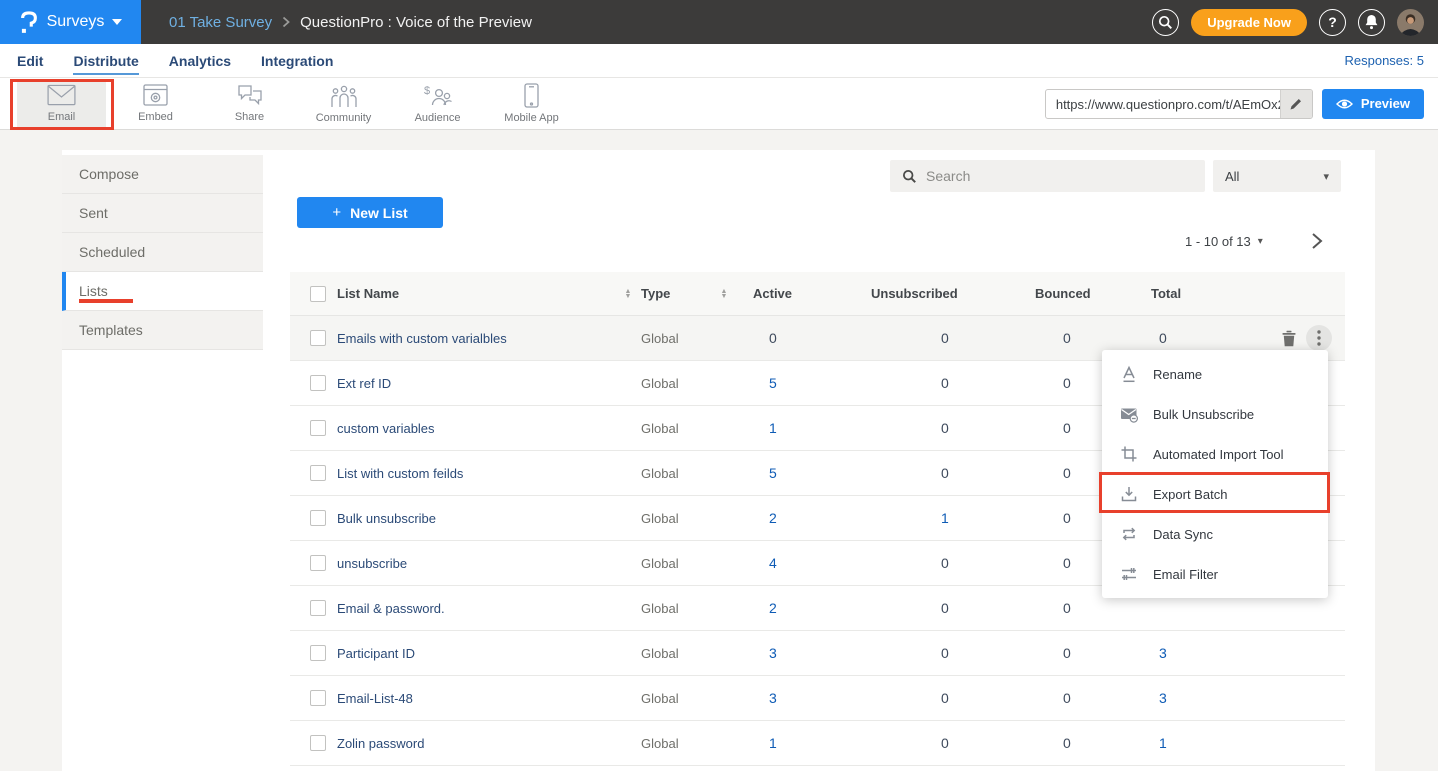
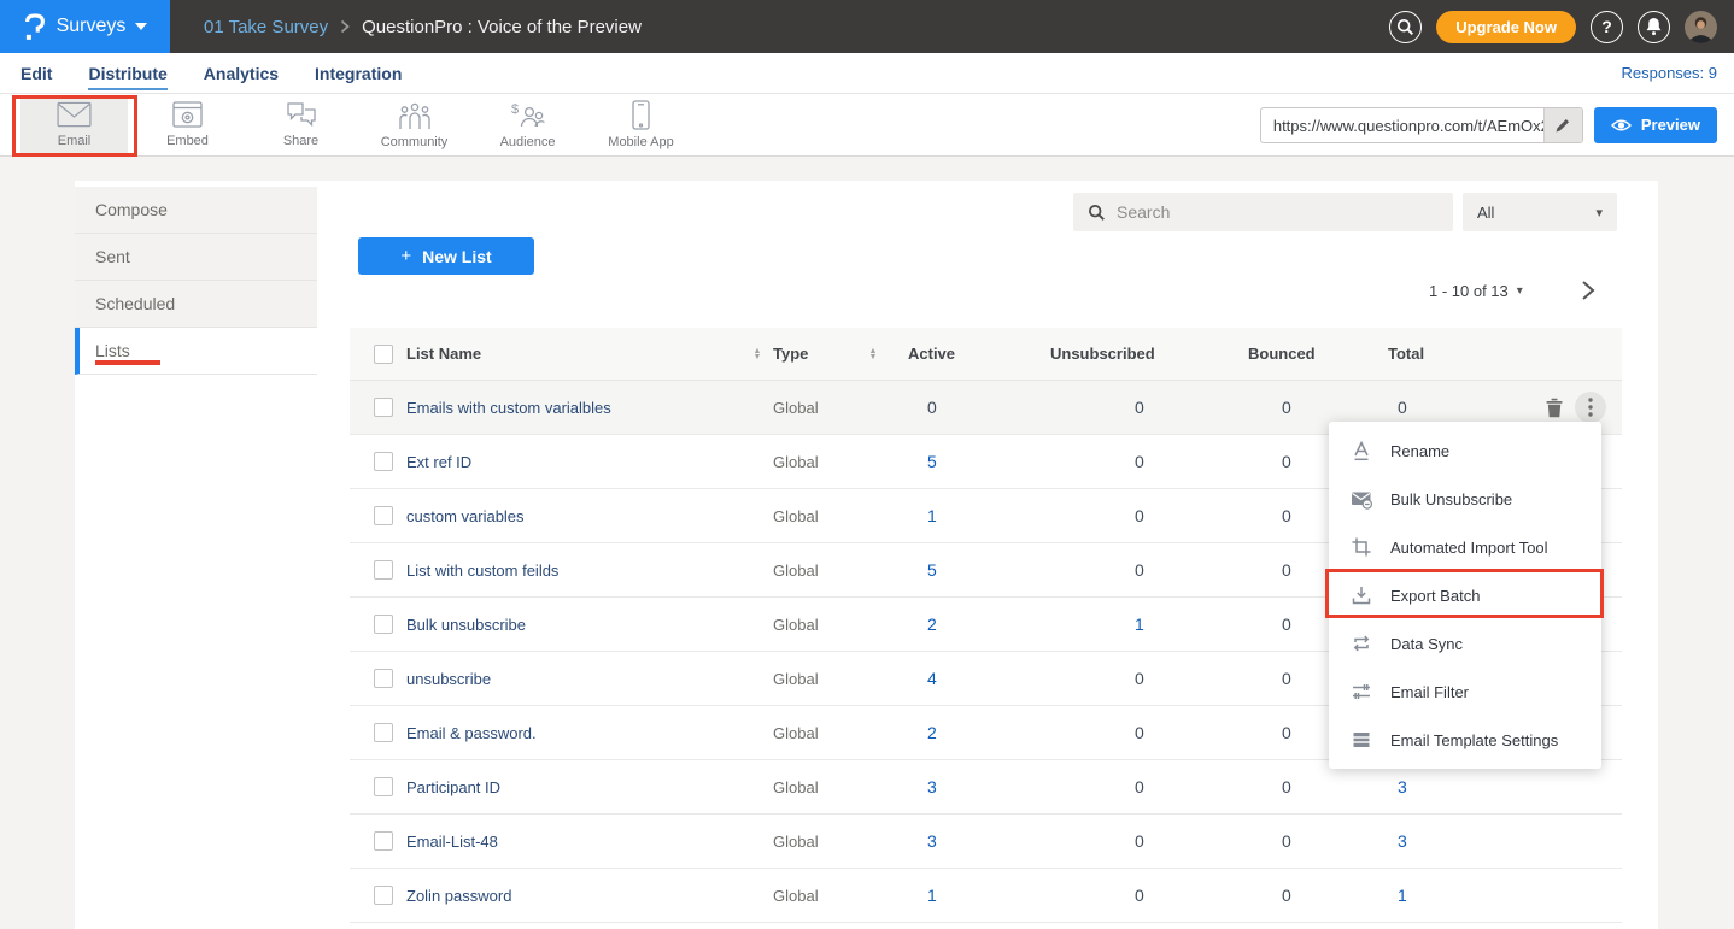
  Surveys
  01 Take Survey
  QuestionPro : Voice of the Preview
  Upgrade Now
  ?
  Edit
  Distribute
  Analytics
  Integration
- Responses: 5
+ Responses: 9
  Email
  Embed
  Share
  Community
  $
  Audience
  Mobile App
  https://www.questionpro.com/t/AEmOx
  Preview
  Compose
  Sent
  Scheduled
  Lists
- Templates
  Search
  All
  ▾
  +
  New List
  1 - 10 of 13
  ▾
  List Name
  Type
  Active
  Unsubscribed
  Bounced
  Total
  Emails with custom varialbles
  Global
  0
  0
  0
  0
  Ext ref ID
  Global
  5
  0
  0
  custom variables
  Global
  1
  0
  0
  List with custom feilds
  Global
  5
  0
  0
  Bulk unsubscribe
  Global
  2
  1
  0
  unsubscribe
  Global
  4
  0
  0
  Email & password.
  Global
  2
  0
  0
  Participant ID
  Global
  3
  0
  0
  3
  Email-List-48
  Global
  3
  0
  0
  3
  Zolin password
  Global
  1
  0
  0
  1
  Rename
  Bulk Unsubscribe
  Automated Import Tool
  Export Batch
  Data Sync
  Email Filter
+ Email Template Settings
